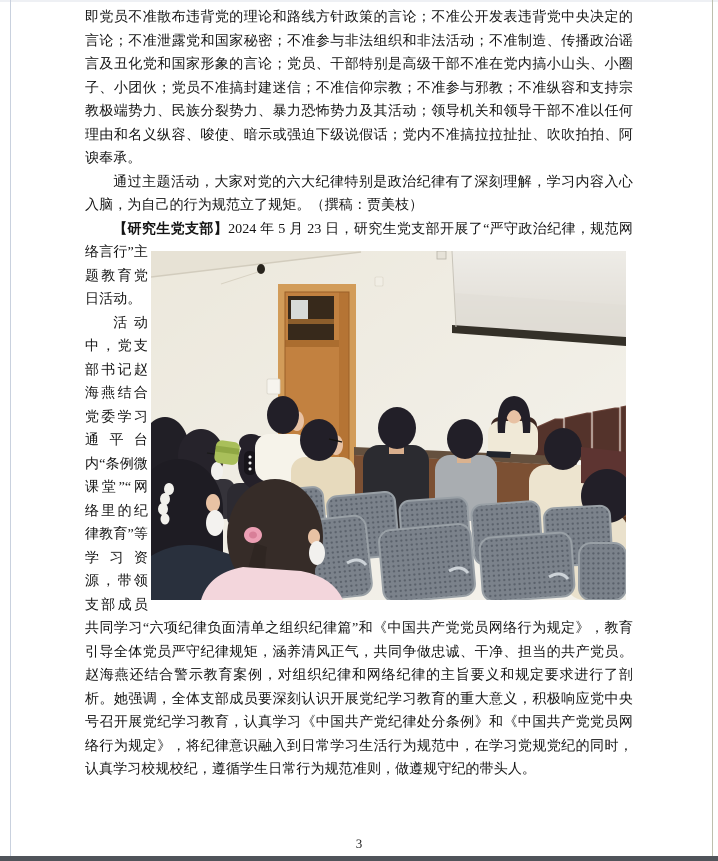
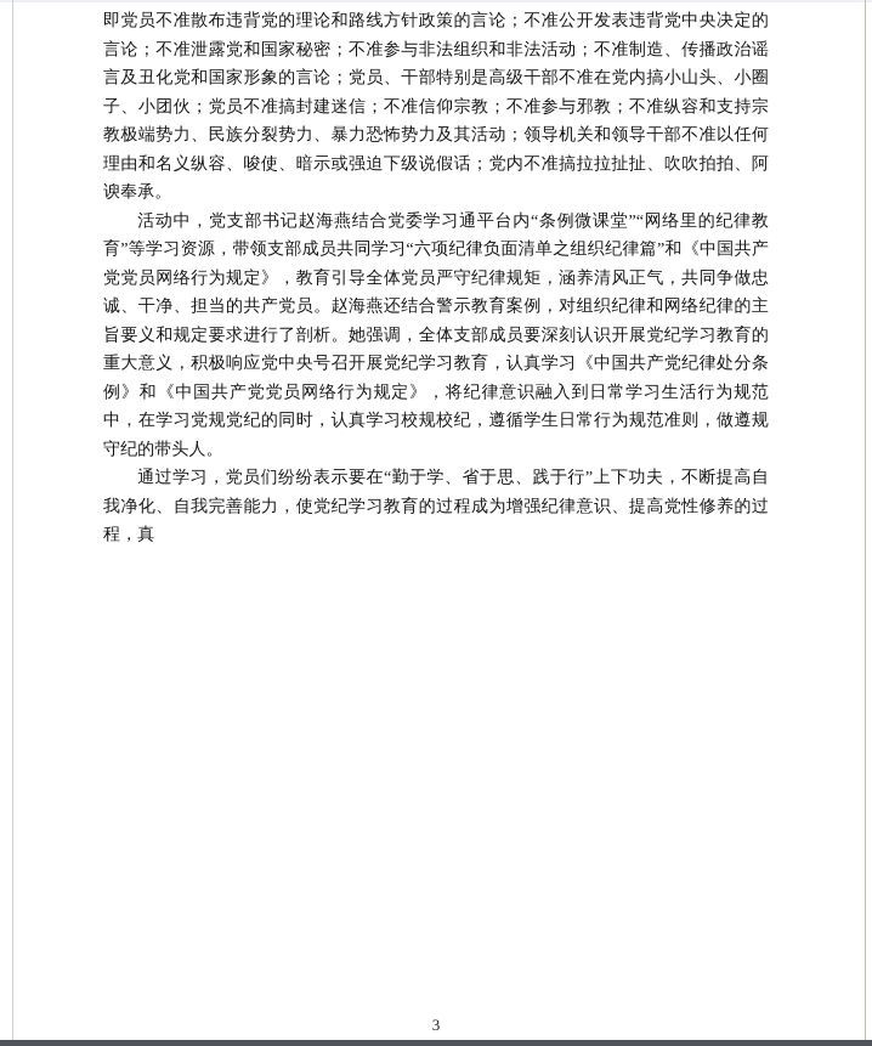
  即党员不准散布违背党的理论和路线方针政策的言论；不准公开发表违背党中央决定的言论；不准泄露党和国家秘密；不准参与非法组织和非法活动；不准制造、传播政治谣言及丑化党和国家形象的言论；党员、干部特别是高级干部不准在党内搞小山头、小圈子、小团伙；党员不准搞封建迷信；不准信仰宗教；不准参与邪教；不准纵容和支持宗教极端势力、民族分裂势力、暴力恐怖势力及其活动；领导机关和领导干部不准以任何理由和名义纵容、唆使、暗示或强迫下级说假话；党内不准搞拉拉扯扯、吹吹拍拍、阿谀奉承。
- 通过主题活动，大家对党的六大纪律特别是政治纪律有了深刻理解，学习内容入心入脑，为自己的行为规范立了规矩。（撰稿：贾美枝）
- 【研究生党支部】2024 年 5 月 23 日，研究生党支部开展了“严守政治纪律，规范网络 言行”主题教育党日活动。
  活动中，党支部书记赵海燕结合党委学习通平台内“条例微课堂”“网络里的纪律教育”等学习资源，带领支部成员共同学习“六项纪律负面清单之组织纪律篇”和《中国共产党党员网络行为规定》，教育引导全体党员严守纪律规矩，涵养清风正气，共同争做忠诚、干净、担当的共产党员。赵海燕还结合警示教育案例，对组织纪律和网络纪律的主旨要义和规定要求进行了剖析。她强调，全体支部成员要深刻认识开展党纪学习教育的重大意义，积极响应党中央号召开展党纪学习教育，认真学习《中国共产党纪律处分条例》和《中国共产党党员网络行为规定》，将纪律意识融入到日常学习生活行为规范中，在学习党规党纪的同时，认真学习校规校纪，遵循学生日常行为规范准则，做遵规守纪的带头人。
+ 通过学习，党员们纷纷表示要在“勤于学、省于思、践于行”上下功夫，不断提高自我净化、自我完善能力，使党纪学习教育的过程成为增强纪律意识、提高党性修养的过程，真
  3
